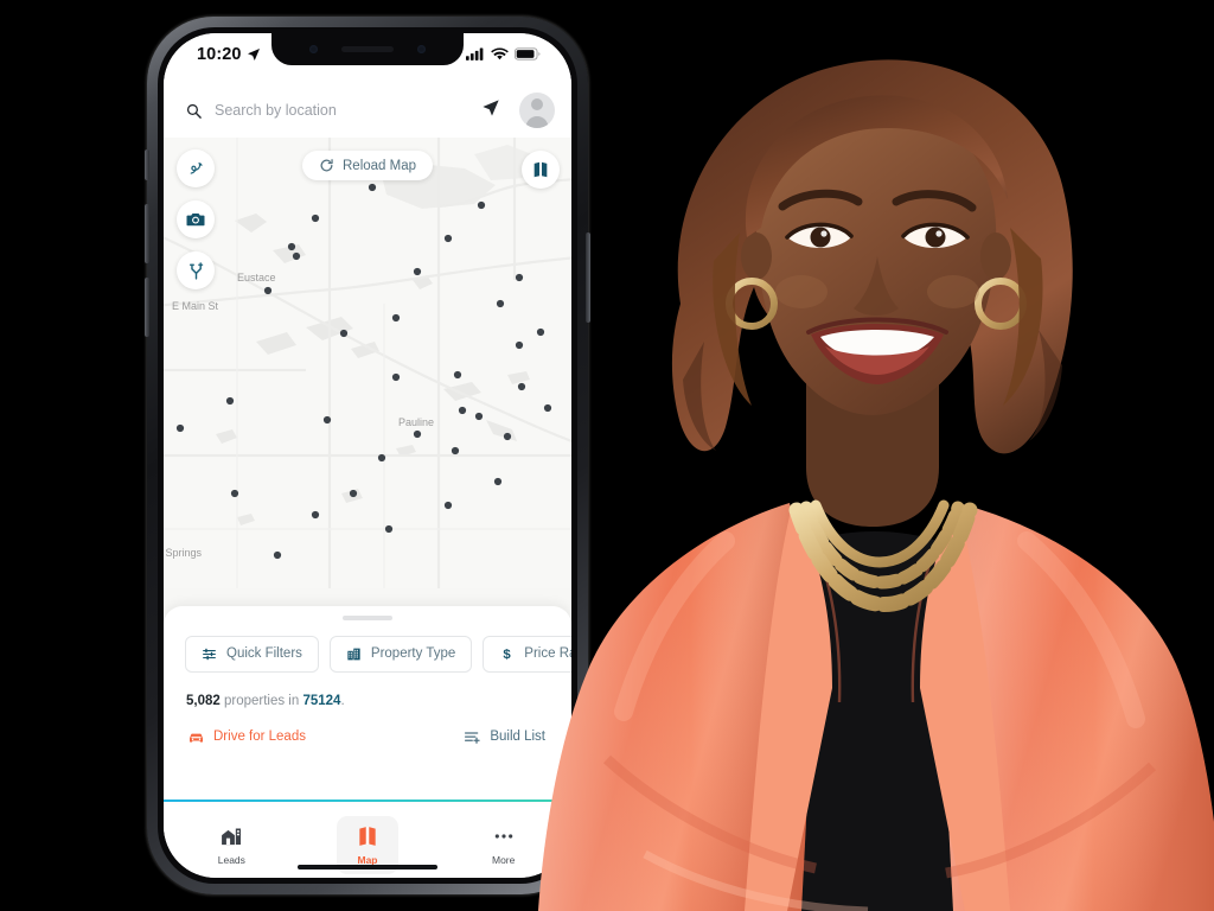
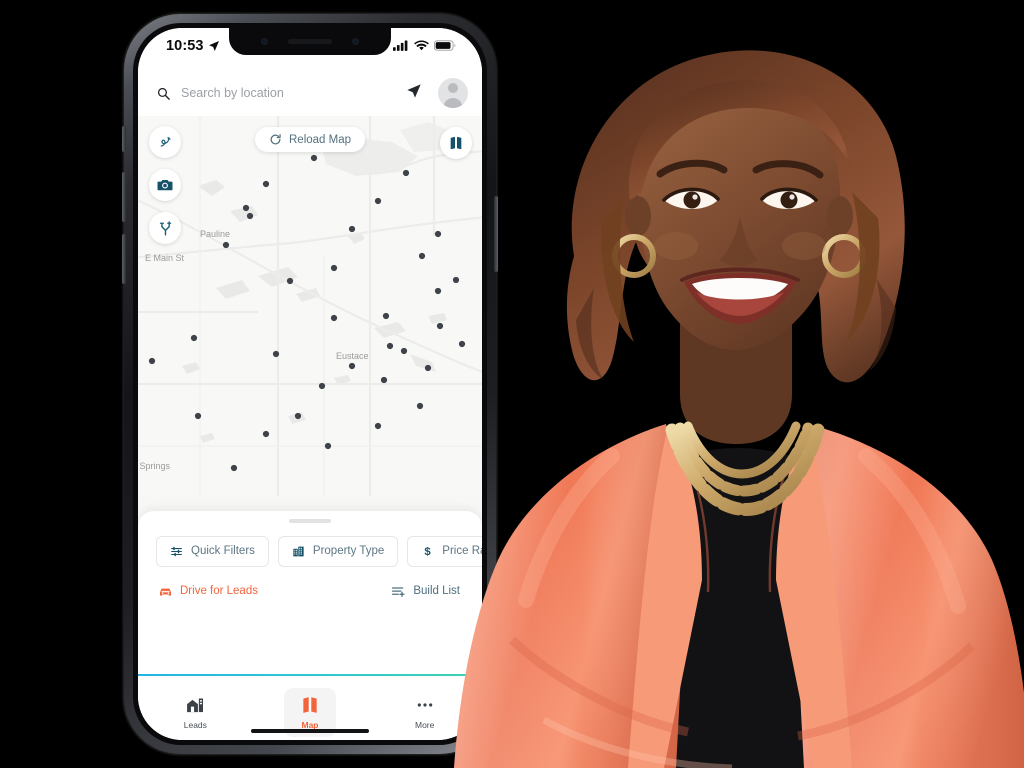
- 10:20
+ 10:53
  Search by location
  Reload Map
- Eustace
+ Pauline
  E Main St
- Pauline
+ Eustace
  Springs
  Quick Filters
  Property Type
  $
- 5,082 properties in 75124.
  Drive for Leads
  Build List
  Leads
  Map
  More
